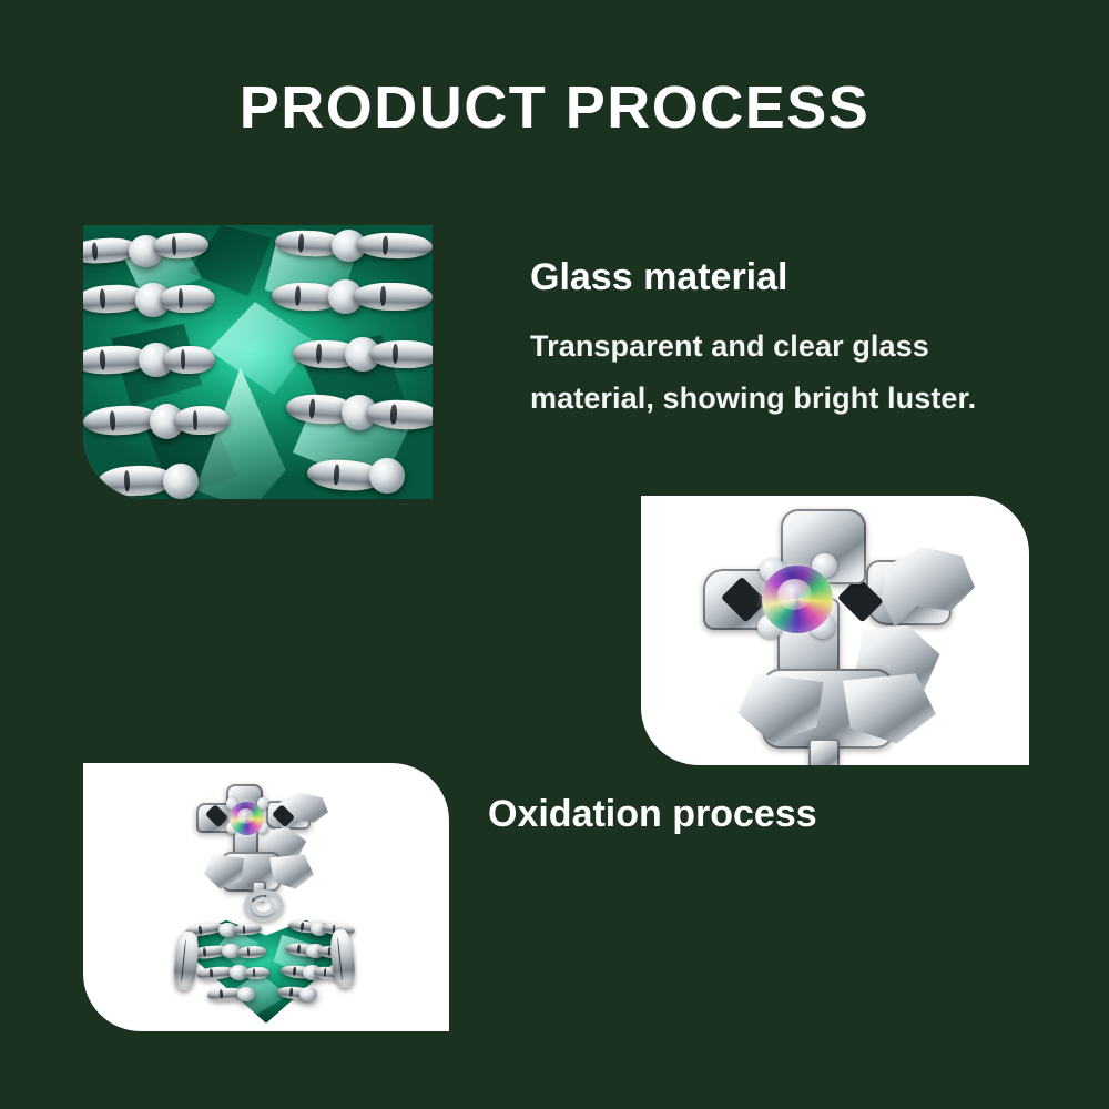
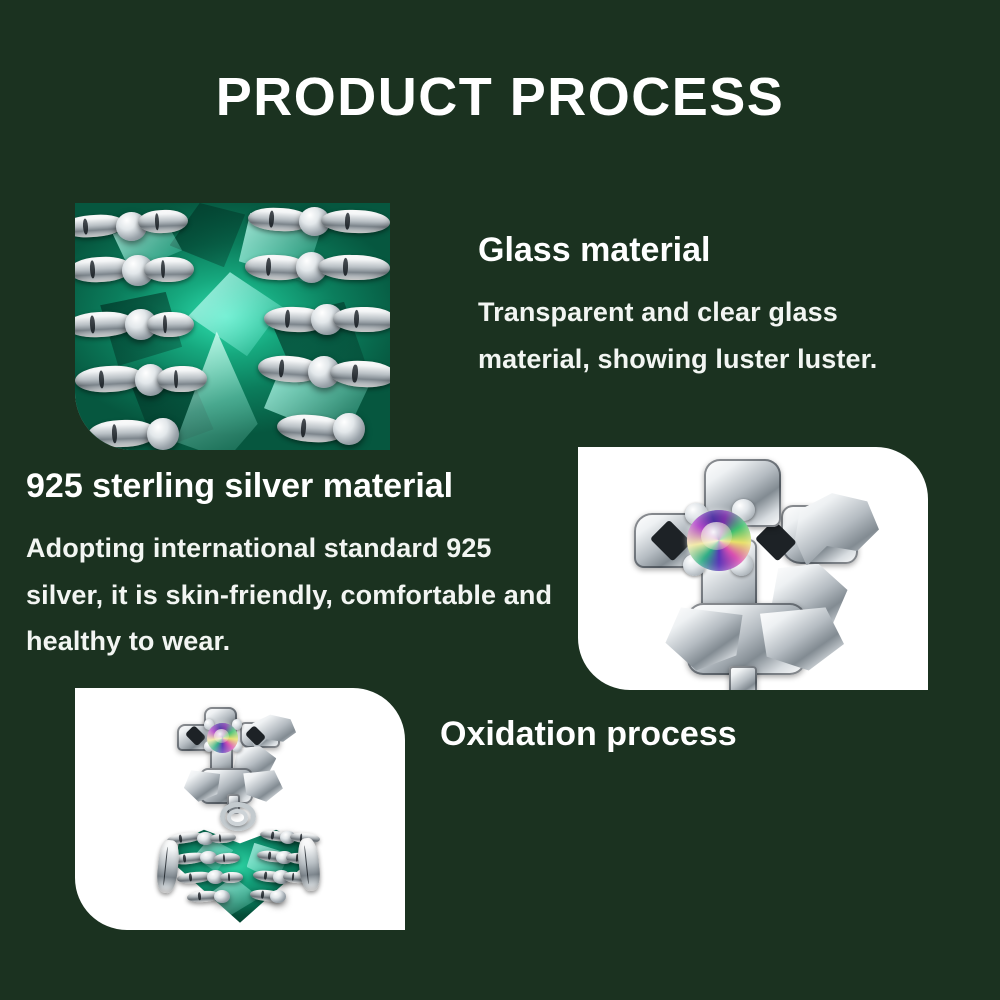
  PRODUCT PROCESS
  Glass material
- Transparent and clear glass material, showing bright luster.
+ Transparent and clear glass material, showing luster luster.
+ 925 sterling silver material
+ Adopting international standard 925 silver, it is skin-friendly, comfortable and healthy to wear.
  Oxidation process
